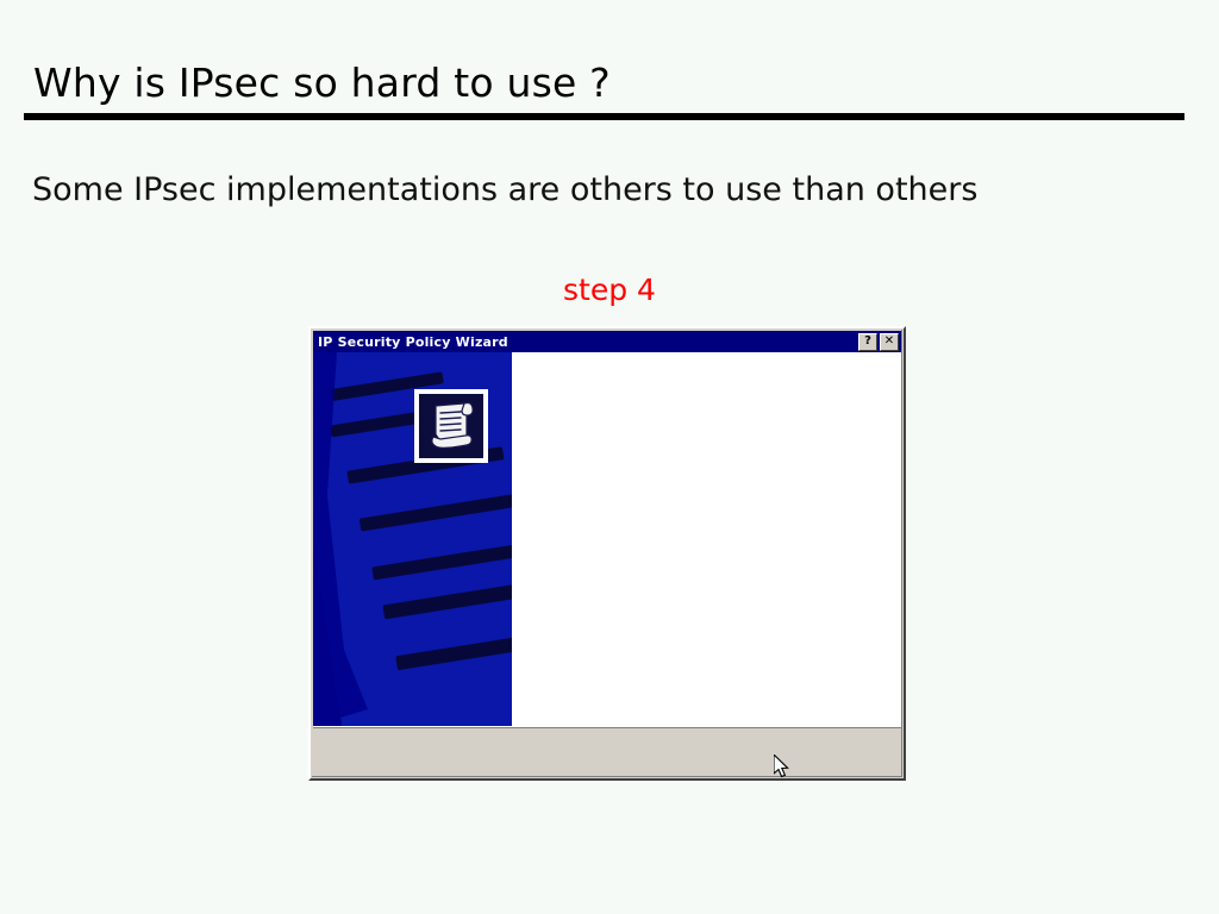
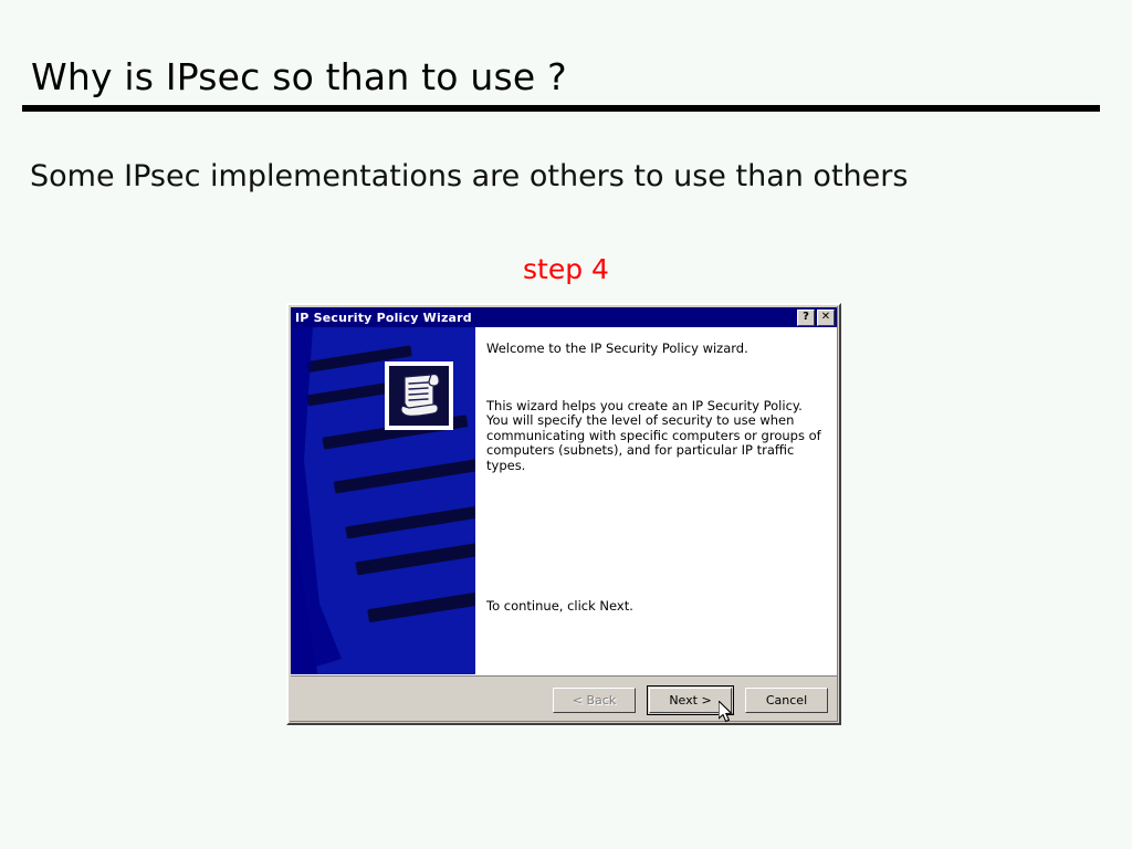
- Why is IPsec so hard to use ?
+ Why is IPsec so than to use ?
  Some IPsec implementations are others to use than others
  step 4
  IP Security Policy Wizard
  ?
  ✕
+ Welcome to the IP Security Policy wizard.
+ This wizard helps you create an IP Security Policy. You will specify the level of security to use when communicating with specific computers or groups of computers (subnets), and for particular IP traffic types.
+ To continue, click Next.
+ < Back
+ Next >
+ Cancel
